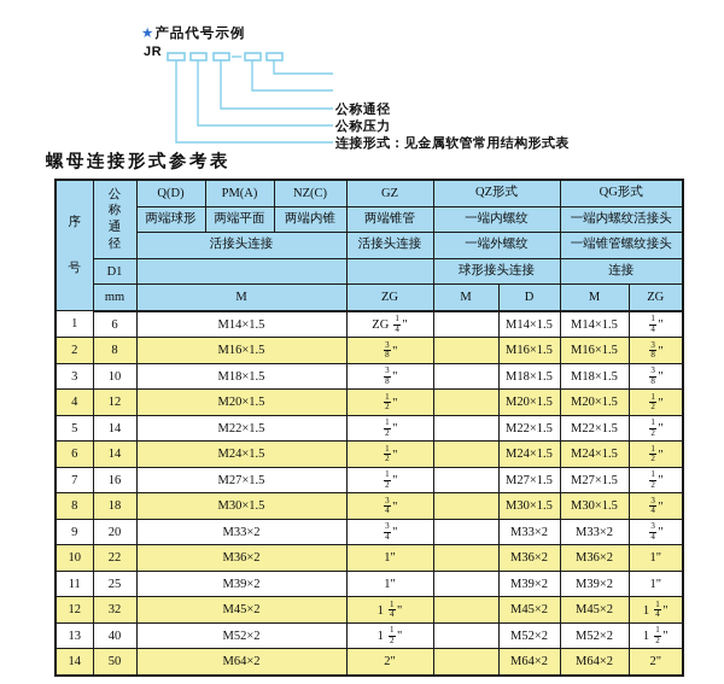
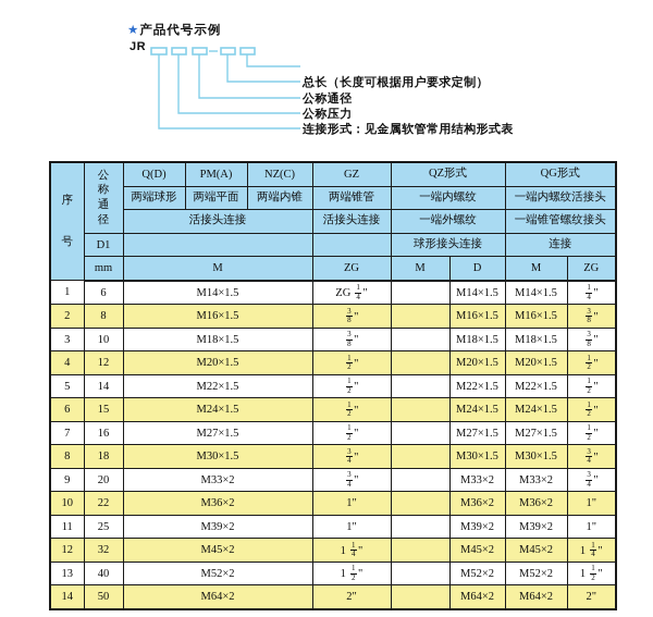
  ★产品代号示例
  JR
+ 总长（长度可根据用户要求定制）
  公称通径
  公称压力
  连接形式：见金属软管常用结构形式表
- 螺母连接形式参考表
  序号	公称通径	Q(D)	PM(A)	NZ(C)	GZ	QZ形式	QG形式
  两端球形	两端平面	两端内锥	两端锥管	一端内螺纹	一端内螺纹活接头
  活接头连接	活接头连接	一端外螺纹	一端锥管螺纹接头
  D1			球形接头连接	连接
  mm	M	ZG	M	D	M	ZG
  1	6	M14×1.5	ZG 14 "		M14×1.5	M14×1.5	14 "
  2	8	M16×1.5	38 "		M16×1.5	M16×1.5	38 "
  3	10	M18×1.5	38 "		M18×1.5	M18×1.5	38 "
  4	12	M20×1.5	12 "		M20×1.5	M20×1.5	12 "
  5	14	M22×1.5	12 "		M22×1.5	M22×1.5	12 "
- 6	14	M24×1.5	12 "		M24×1.5	M24×1.5	12 "
+ 6	15	M24×1.5	12 "		M24×1.5	M24×1.5	12 "
  7	16	M27×1.5	12 "		M27×1.5	M27×1.5	12 "
  8	18	M30×1.5	34 "		M30×1.5	M30×1.5	34 "
  9	20	M33×2	34 "		M33×2	M33×2	34 "
  10	22	M36×2	1"		M36×2	M36×2	1"
  11	25	M39×2	1"		M39×2	M39×2	1"
  12	32	M45×2	1 14 "		M45×2	M45×2	1 14 "
  13	40	M52×2	1 12 "		M52×2	M52×2	1 12 "
  14	50	M64×2	2"		M64×2	M64×2	2"
